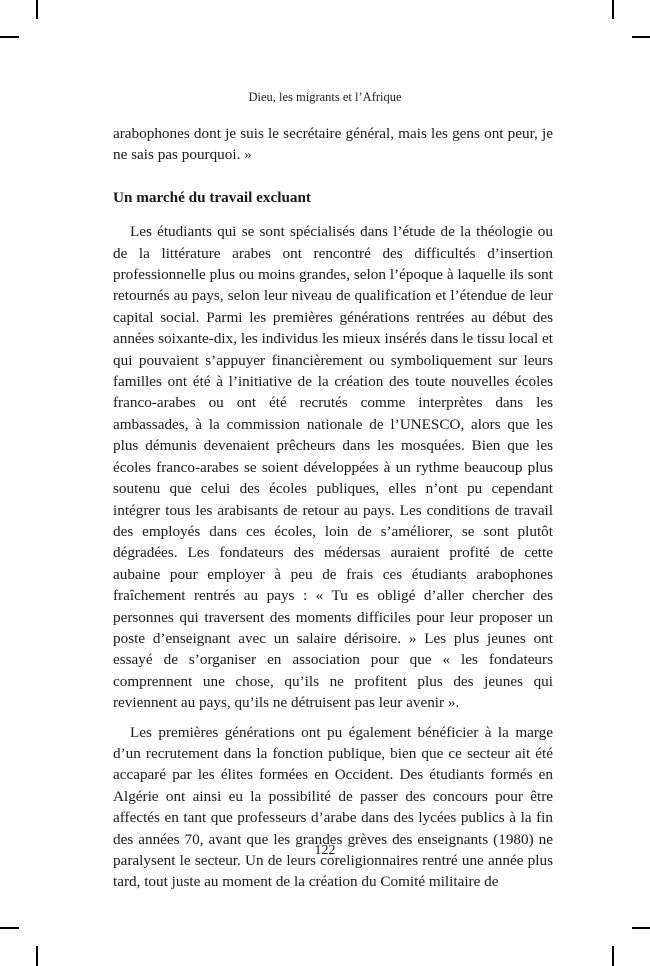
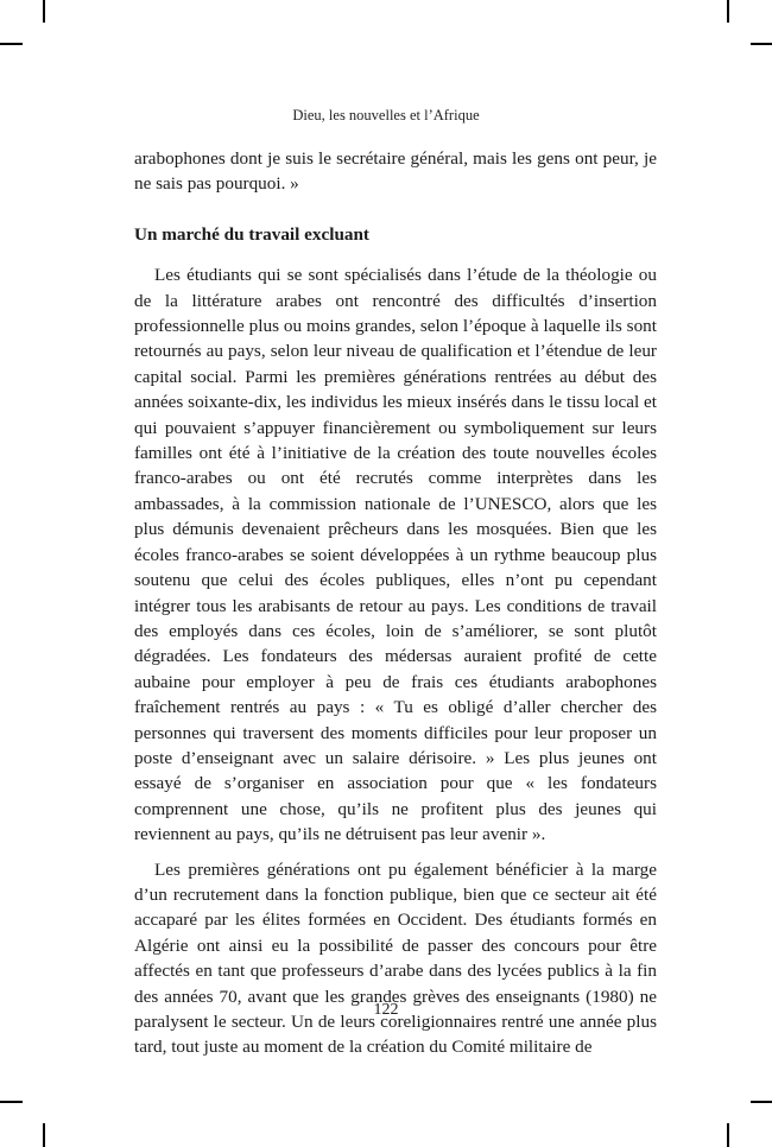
- Dieu, les migrants et l’Afrique
+ Dieu, les nouvelles et l’Afrique
  arabophones dont je suis le secrétaire général, mais les gens ont peur, je ne sais pas pourquoi. »
  Un marché du travail excluant
  Les étudiants qui se sont spécialisés dans l’étude de la théologie ou de la littérature arabes ont rencontré des difficultés d’insertion professionnelle plus ou moins grandes, selon l’époque à laquelle ils sont retournés au pays, selon leur niveau de qualification et l’étendue de leur capital social. Parmi les premières générations rentrées au début des années soixante-dix, les individus les mieux insérés dans le tissu local et qui pouvaient s’appuyer financièrement ou symboliquement sur leurs familles ont été à l’initiative de la création des toute nouvelles écoles franco-arabes ou ont été recrutés comme interprètes dans les ambassades, à la commission nationale de l’UNESCO, alors que les plus démunis devenaient prêcheurs dans les mosquées. Bien que les écoles franco-arabes se soient développées à un rythme beaucoup plus soutenu que celui des écoles publiques, elles n’ont pu cependant intégrer tous les arabisants de retour au pays. Les conditions de travail des employés dans ces écoles, loin de s’améliorer, se sont plutôt dégradées. Les fondateurs des médersas auraient profité de cette aubaine pour employer à peu de frais ces étudiants arabophones fraîchement rentrés au pays : « Tu es obligé d’aller chercher des personnes qui traversent des moments difficiles pour leur proposer un poste d’enseignant avec un salaire dérisoire. » Les plus jeunes ont essayé de s’organiser en association pour que « les fondateurs comprennent une chose, qu’ils ne profitent plus des jeunes qui reviennent au pays, qu’ils ne détruisent pas leur avenir ».
  Les premières générations ont pu également bénéficier à la marge d’un recrutement dans la fonction publique, bien que ce secteur ait été accaparé par les élites formées en Occident. Des étudiants formés en Algérie ont ainsi eu la possibilité de passer des concours pour être affectés en tant que professeurs d’arabe dans des lycées publics à la fin des années 70, avant que les grandes grèves des enseignants (1980) ne paralysent le secteur. Un de leurs coreligionnaires rentré une année plus tard, tout juste au moment de la création du Comité militaire de
  122
